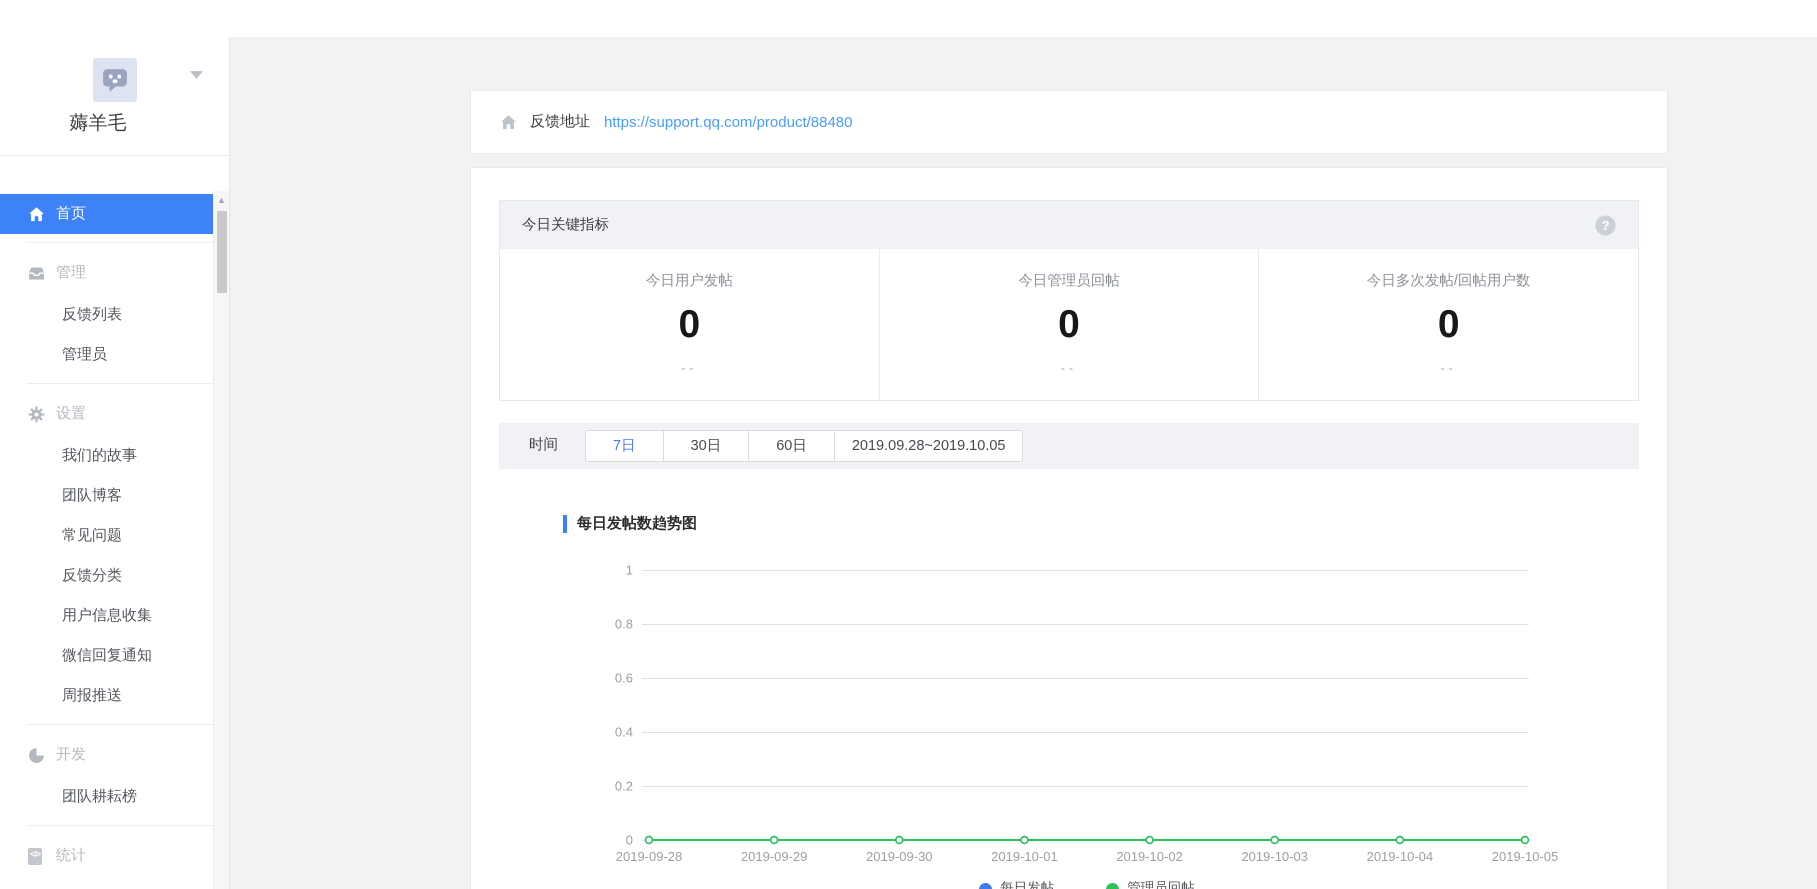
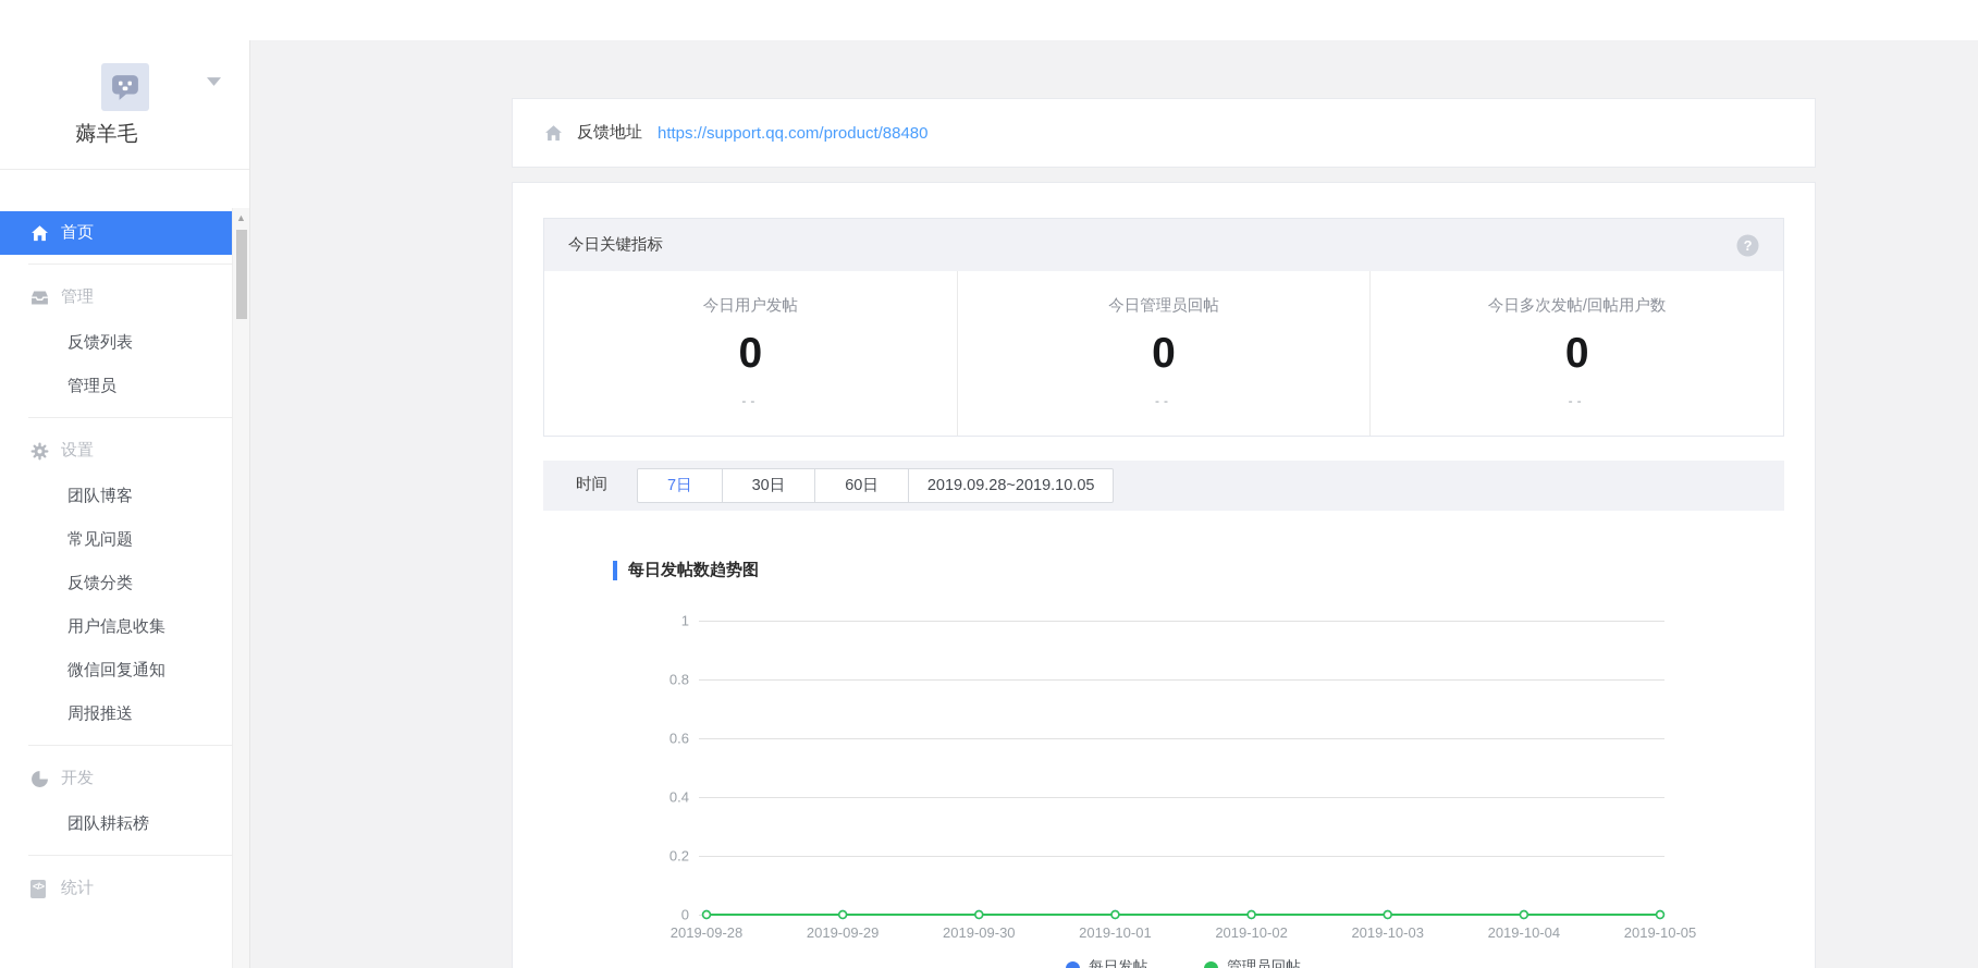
  薅羊毛
  首页
  管理
  反馈列表
  管理员
  设置
- 我们的故事
  团队博客
  常见问题
  反馈分类
  用户信息收集
  微信回复通知
  周报推送
  开发
  团队耕耘榜
  </>
  统计
  ▲
  反馈地址
  https://support.qq.com/product/88480
  今日关键指标
  ?
  今日用户发帖
  0
  --
  今日管理员回帖
  0
  --
  今日多次发帖/回帖用户数
  0
  --
  时间
  7日
  30日
  60日
  2019.09.28~2019.10.05
  每日发帖数趋势图
  0
  0.2
  0.4
  0.6
  0.8
  1
  2019-09-28
  2019-09-29
  2019-09-30
  2019-10-01
  2019-10-02
  2019-10-03
  2019-10-04
  2019-10-05
  每日发帖
  管理员回帖
